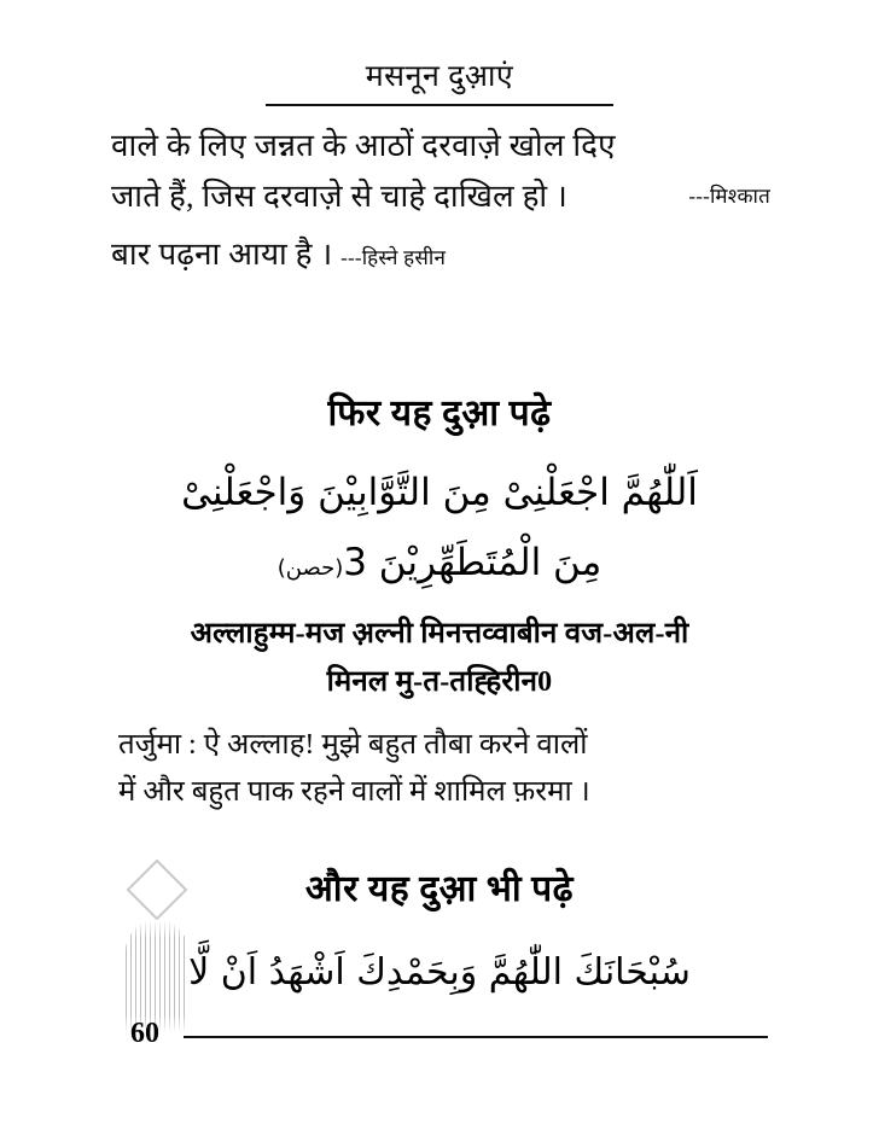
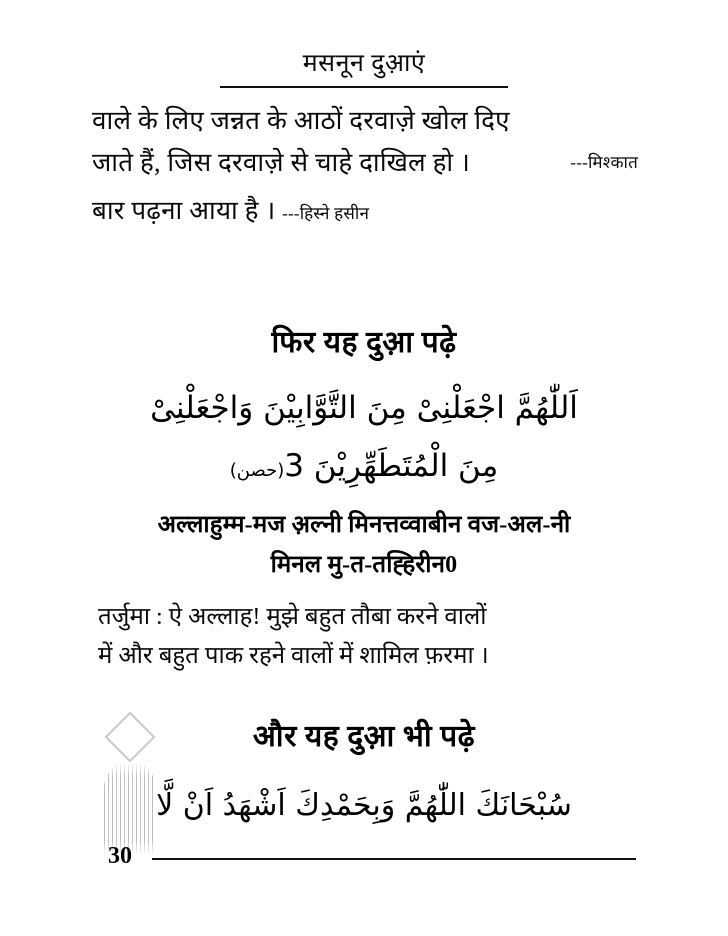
  मसनून दुआ़एं
  वाले के लिए जन्नत के आठों दरवाज़े खोल दिए
  जाते हैं, जिस दरवाज़े से चाहे दाखिल हो ।
  ---मिश्कात
  बार पढ़ना आया है । ---हिस्ने हसीन
  फिर यह दुआ़ पढ़े
  اَللّٰهُمَّ اجْعَلْنِىْ مِنَ التَّوَّابِيْنَ وَاجْعَلْنِىْ
  مِنَ الْمُتَطَهِّرِيْنَ 3(حصن)
  अल्लाहुम्म-मज अ़ल्नी मिनत्तव्वाबीन वज-अल-नी
  मिनल मु-त-तह्हिरीन0
  तर्जुमा : ऐ अल्लाह! मुझे बहुत तौबा करने वालों
  में और बहुत पाक रहने वालों में शामिल फ़रमा ।
  और यह दुआ़ भी पढ़े
  سُبْحَانَكَ اللّٰهُمَّ وَبِحَمْدِكَ اَشْهَدُ اَنْ لَّا
- 60
+ 30
